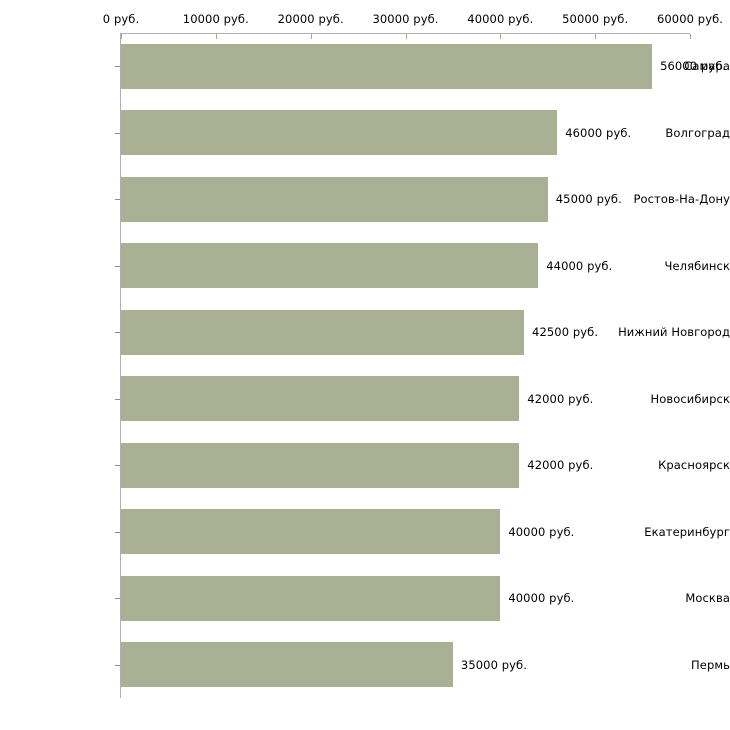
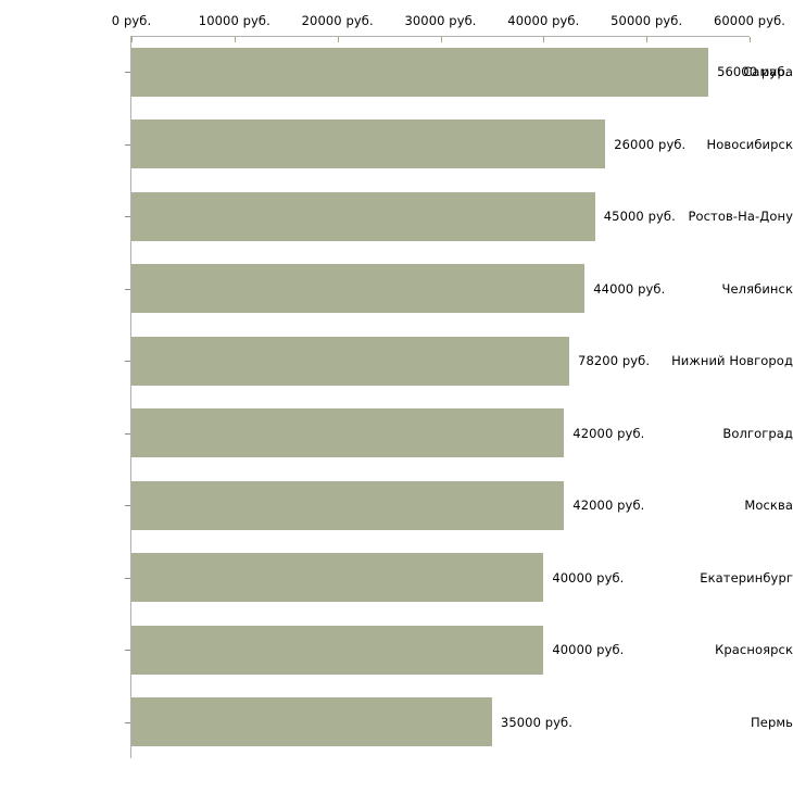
  0 руб.
  10000 руб.
  20000 руб.
  30000 руб.
  40000 руб.
  50000 руб.
  60000 руб.
  Самара
- Волгоград
+ Новосибирск
  Ростов-На-Дону
  Челябинск
  Нижний Новгород
- Новосибирск
+ Волгоград
- Красноярск
+ Москва
  Екатеринбург
- Москва
+ Красноярск
  Пермь
  56000 руб.
- 46000 руб.
+ 26000 руб.
  45000 руб.
  44000 руб.
- 42500 руб.
+ 78200 руб.
  42000 руб.
  42000 руб.
  40000 руб.
  40000 руб.
  35000 руб.
